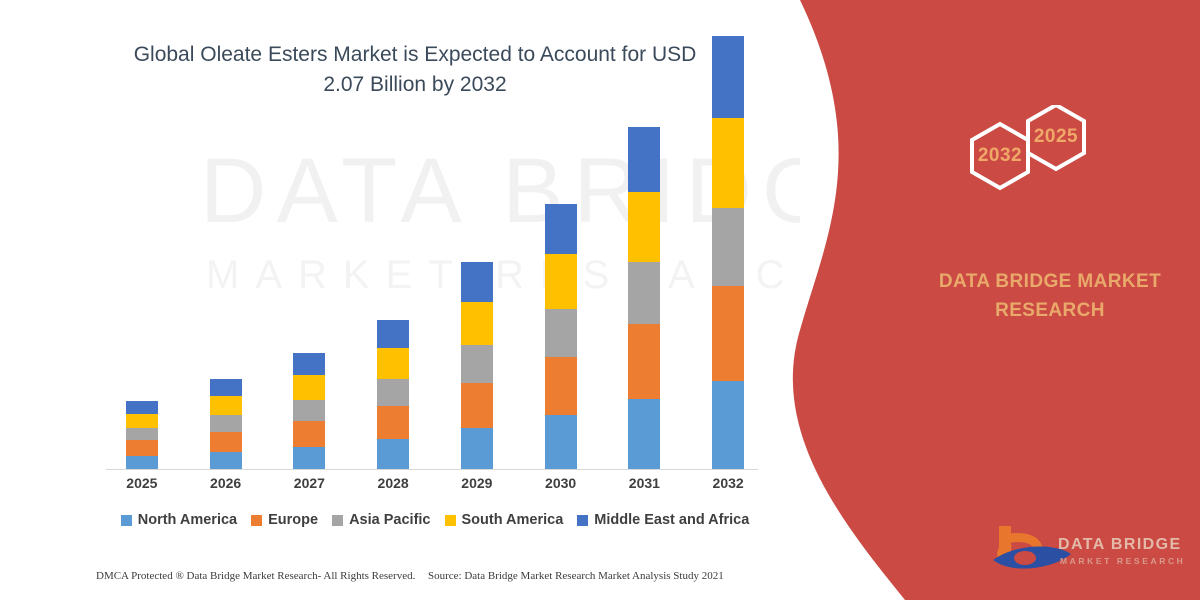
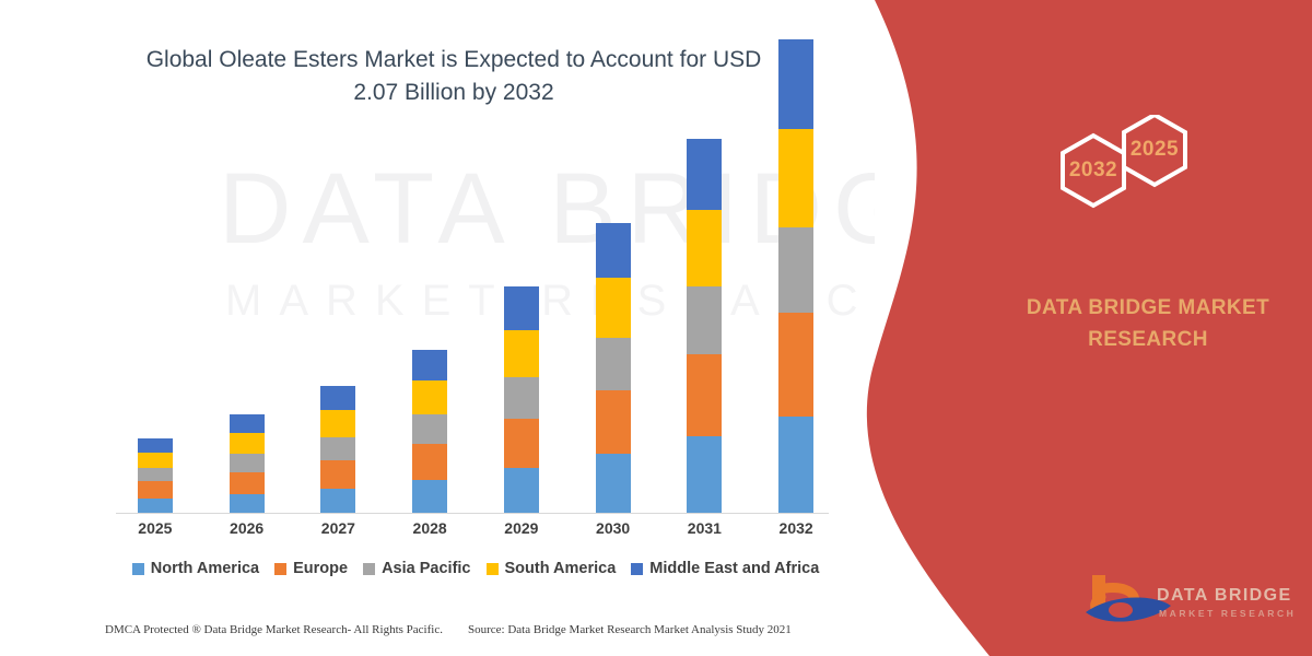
  DATA BRI
  MARKET RSAC
  Global Oleate Esters Market is Expected to Account for USD 2.07 Billion by 2032
  2025
  2026
  2027
  2028
  2029
  2030
  2031
  2032
  North America
  Europe
  Asia Pacific
  South America
  Middle East and Africa
- DMCA Protected ® Data Bridge Market Research- All Rights Reserved.
+ DMCA Protected ® Data Bridge Market Research- All Rights Pacific.
  Source: Data Bridge Market Research Market Analysis Study 2021
  2032
  2025
  DATA BRIDGE MARKET RESEARCH
  DATA BRIDGE
  MARKET RESEARCH
